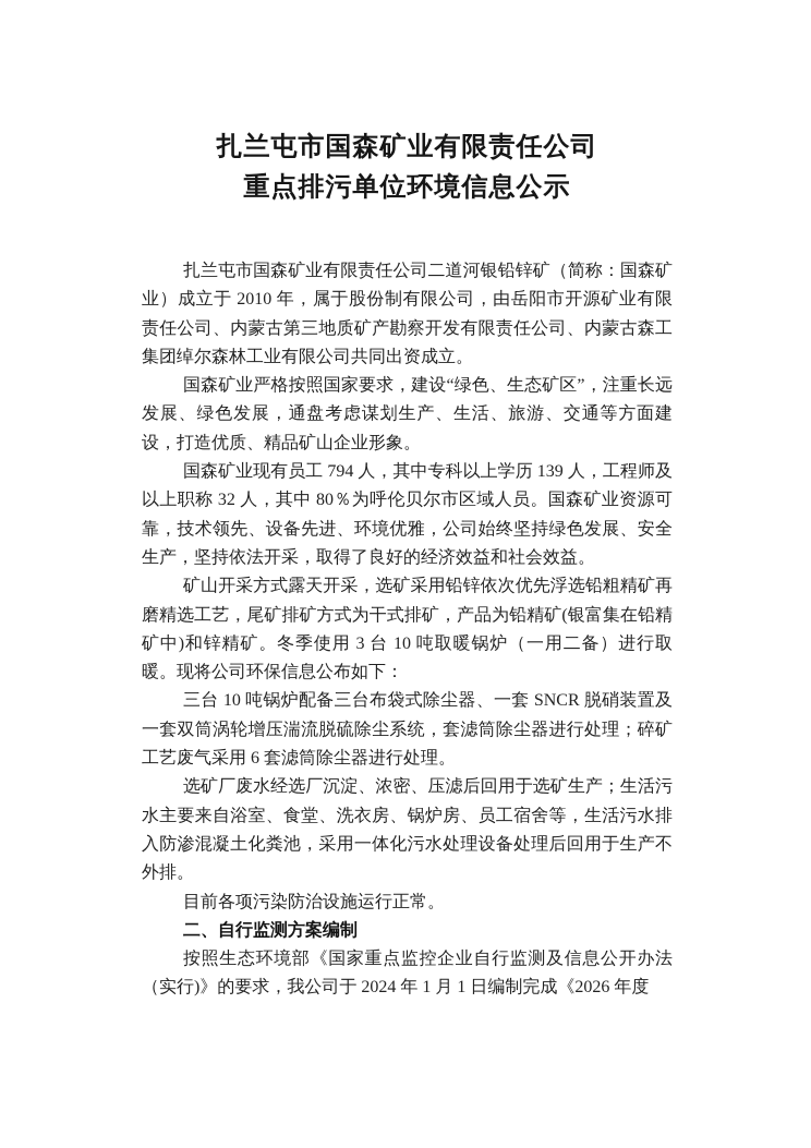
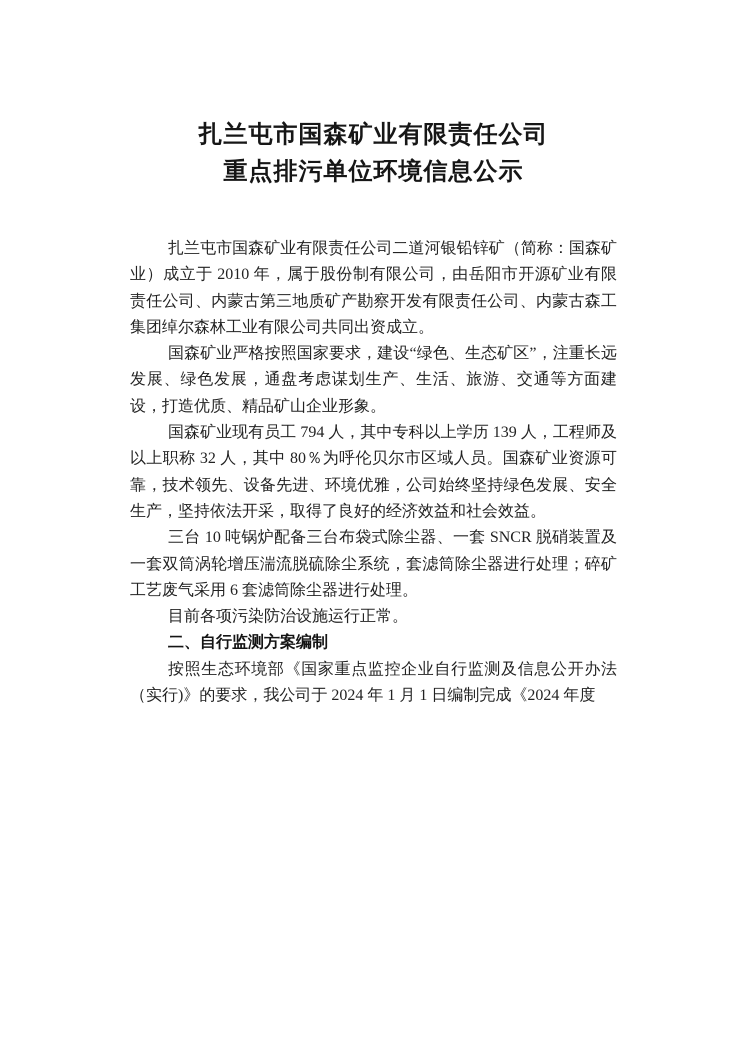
  扎兰屯市国森矿业有限责任公司
  重点排污单位环境信息公示
  扎兰屯市国森矿业有限责任公司二道河银铅锌矿（简称：国森矿业）成立于 2010 年，属于股份制有限公司，由岳阳市开源矿业有限责任公司、内蒙古第三地质矿产勘察开发有限责任公司、内蒙古森工集团绰尔森林工业有限公司共同出资成立。
  国森矿业严格按照国家要求，建设“绿色、生态矿区”，注重长远发展、绿色发展，通盘考虑谋划生产、生活、旅游、交通等方面建设，打造优质、精品矿山企业形象。
  国森矿业现有员工 794 人，其中专科以上学历 139 人，工程师及以上职称 32 人，其中 80％为呼伦贝尔市区域人员。国森矿业资源可靠，技术领先、设备先进、环境优雅，公司始终坚持绿色发展、安全生产，坚持依法开采，取得了良好的经济效益和社会效益。
- 矿山开采方式露天开采，选矿采用铅锌依次优先浮选铅粗精矿再磨精选工艺，尾矿排矿方式为干式排矿，产品为铅精矿(银富集在铅精矿中)和锌精矿。冬季使用 3 台 10 吨取暖锅炉（一用二备）进行取暖。现将公司环保信息公布如下：
  三台 10 吨锅炉配备三台布袋式除尘器、一套 SNCR 脱硝装置及一套双筒涡轮增压湍流脱硫除尘系统，套滤筒除尘器进行处理；碎矿工艺废气采用 6 套滤筒除尘器进行处理。
- 选矿厂废水经选厂沉淀、浓密、压滤后回用于选矿生产；生活污水主要来自浴室、食堂、洗衣房、锅炉房、员工宿舍等，生活污水排入防渗混凝土化粪池，采用一体化污水处理设备处理后回用于生产不外排。
  目前各项污染防治设施运行正常。
  二、自行监测方案编制
- 按照生态环境部《国家重点监控企业自行监测及信息公开办法（实行)》的要求，我公司于 2024 年 1 月 1 日编制完成《2026 年度
+ 按照生态环境部《国家重点监控企业自行监测及信息公开办法（实行)》的要求，我公司于 2024 年 1 月 1 日编制完成《2024 年度
